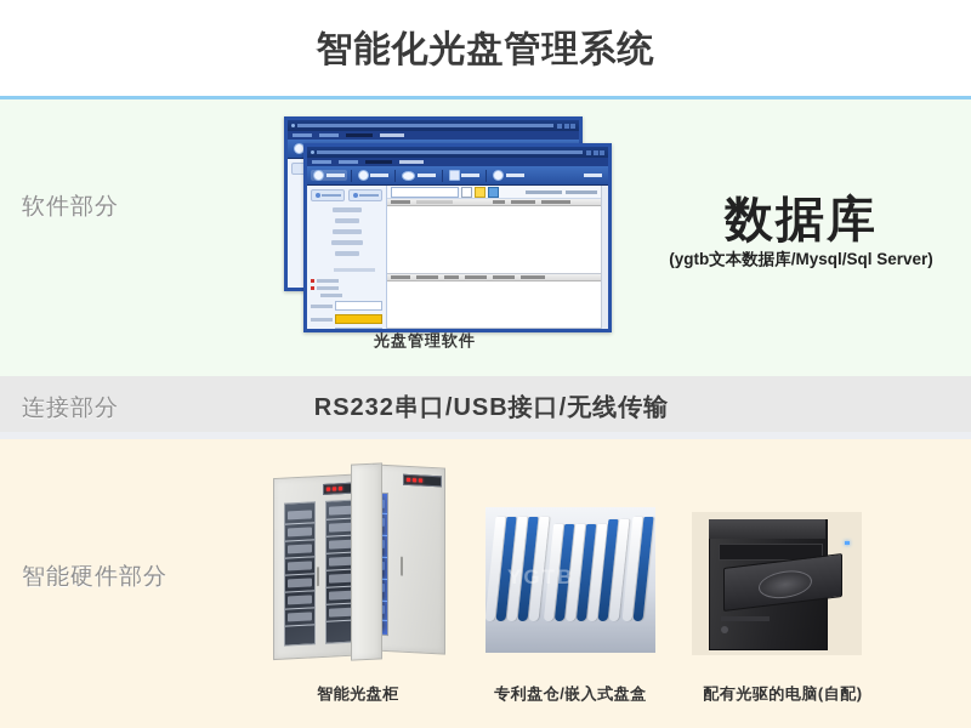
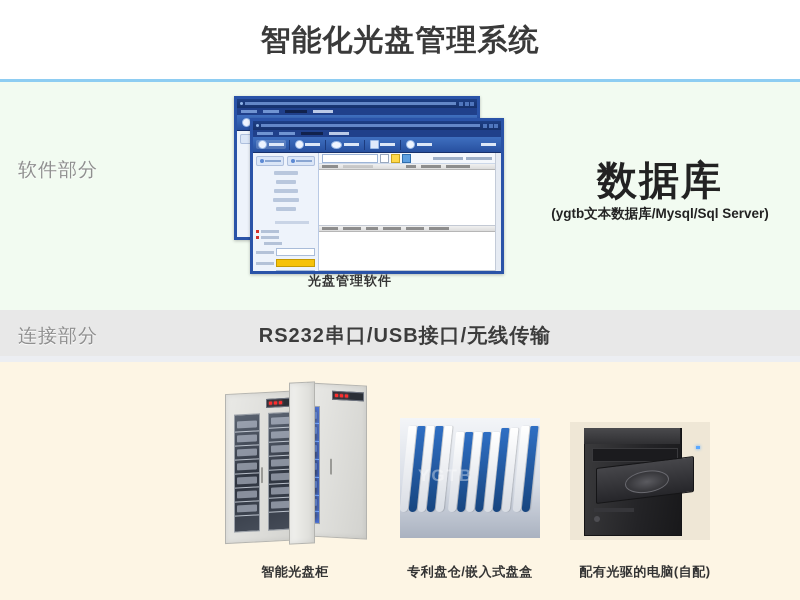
  智能化光盘管理系统
  软件部分
  光盘管理软件
  数据库
  (ygtb文本数据库/Mysql/Sql Server)
  连接部分
  RS232串口/USB接口/无线传输
- 智能硬件部分
  智能光盘柜
  YGTB
  专利盘仓/嵌入式盘盒
  配有光驱的电脑(自配)
